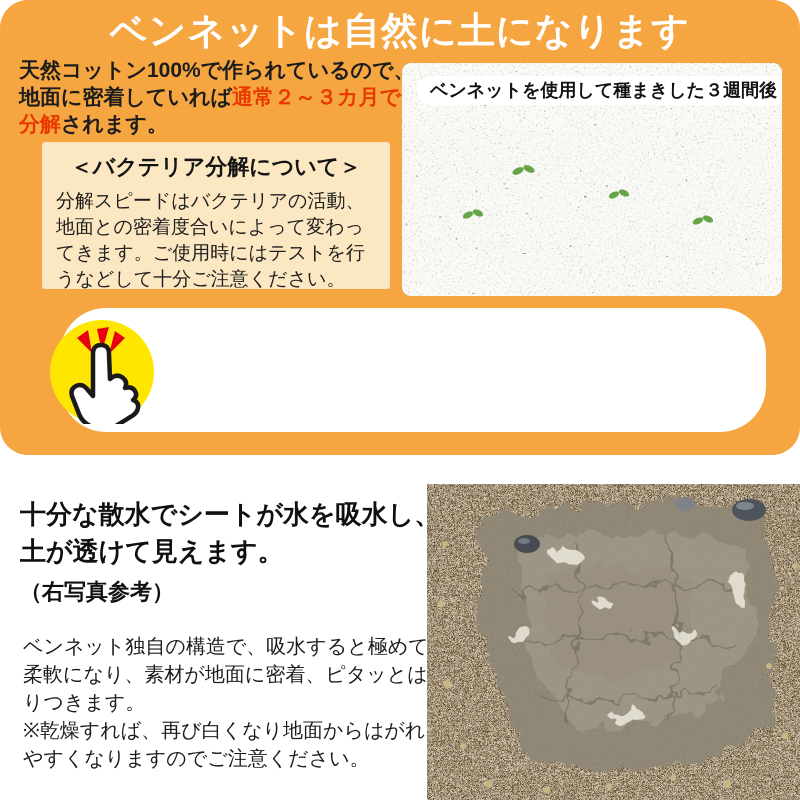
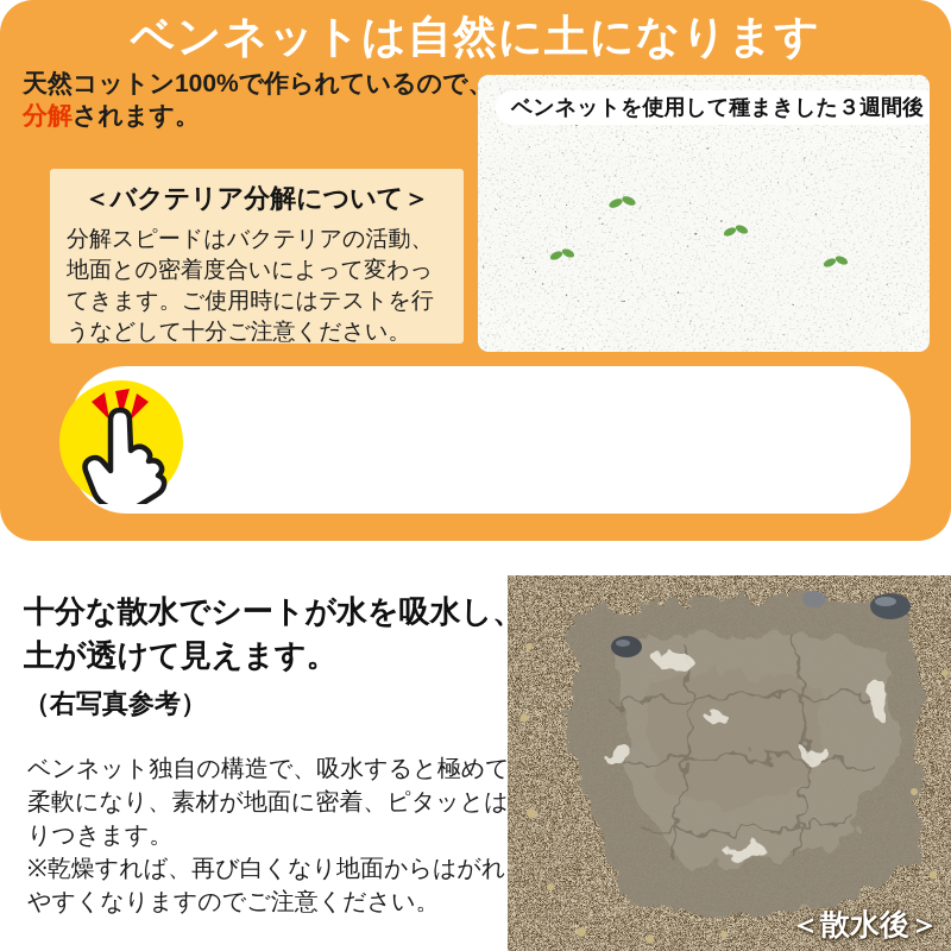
  ベンネットは自然に土になります
  天然コットン100%で作られているので
- 地面に密着していれば通常２～３カ月で
  分解されます。
  ＜バクテリア分解について＞
  分解スピードはバクテリアの活動、
  地面との密着度合いによって変わっ
  てきます。ご使用時にはテストを行
  うなどして十分ご注意ください。
  ベンネットを使用して種まきした３週間後
  十分な散水でシートが水を吸水し
  土が透けて見えます。
  （右写真参考）
  ベンネット独自の構造で、吸水すると極めて
  柔軟になり、素材が地面に密着、ピタッとは
  りつきます。
  ※乾燥すれば、再び白くなり地面からはがれ
  やすくなりますのでご注意ください。
+ ＜散水後＞
